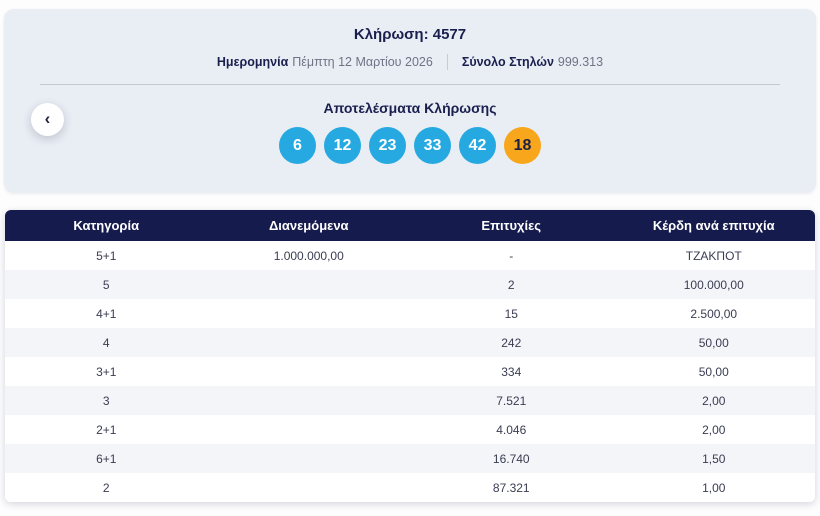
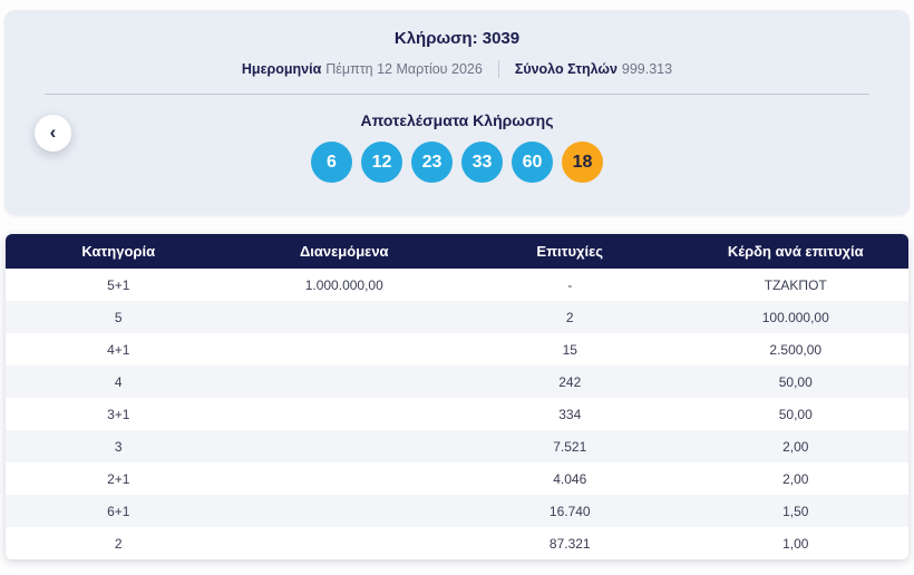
- Κλήρωση: 4577
+ Κλήρωση: 3039
  Ημερομηνία Πέμπτη 12 Μαρτίου 2026
  Σύνολο Στηλών 999.313
  Αποτελέσματα Κλήρωσης
  6
  12
  23
  33
- 42
+ 60
  18
  ‹
  Κατηγορία
  Διανεμόμενα
  Επιτυχίες
  Κέρδη ανά επιτυχία
  5+1
  1.000.000,00
  -
  ΤΖΑΚΠΟΤ
  5
  2
  100.000,00
  4+1
  15
  2.500,00
  4
  242
  50,00
  3+1
  334
  50,00
  3
  7.521
  2,00
  2+1
  4.046
  2,00
  6+1
  16.740
  1,50
  2
  87.321
  1,00
